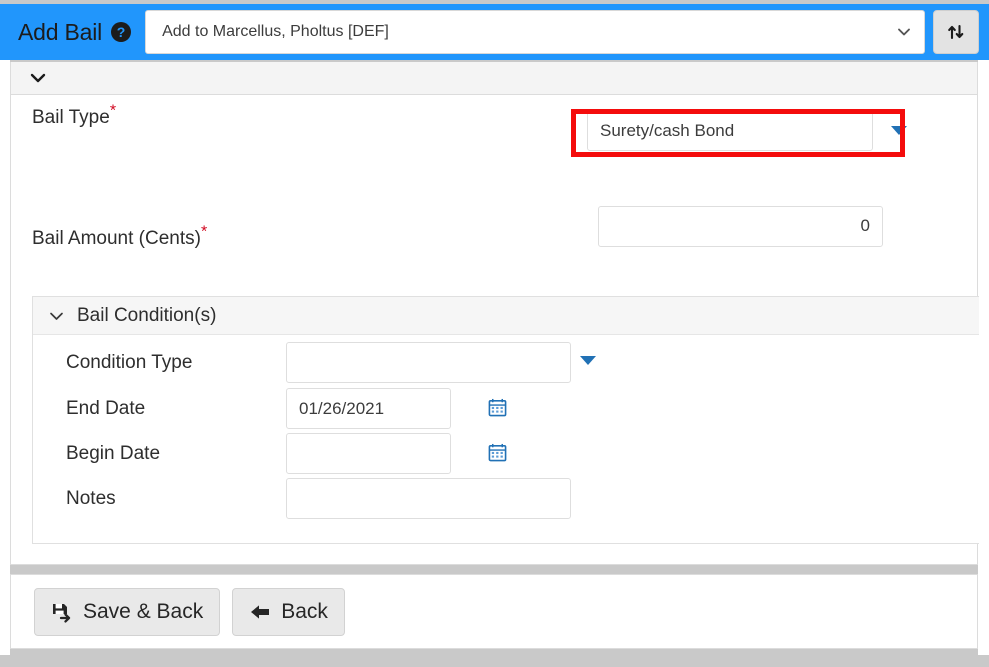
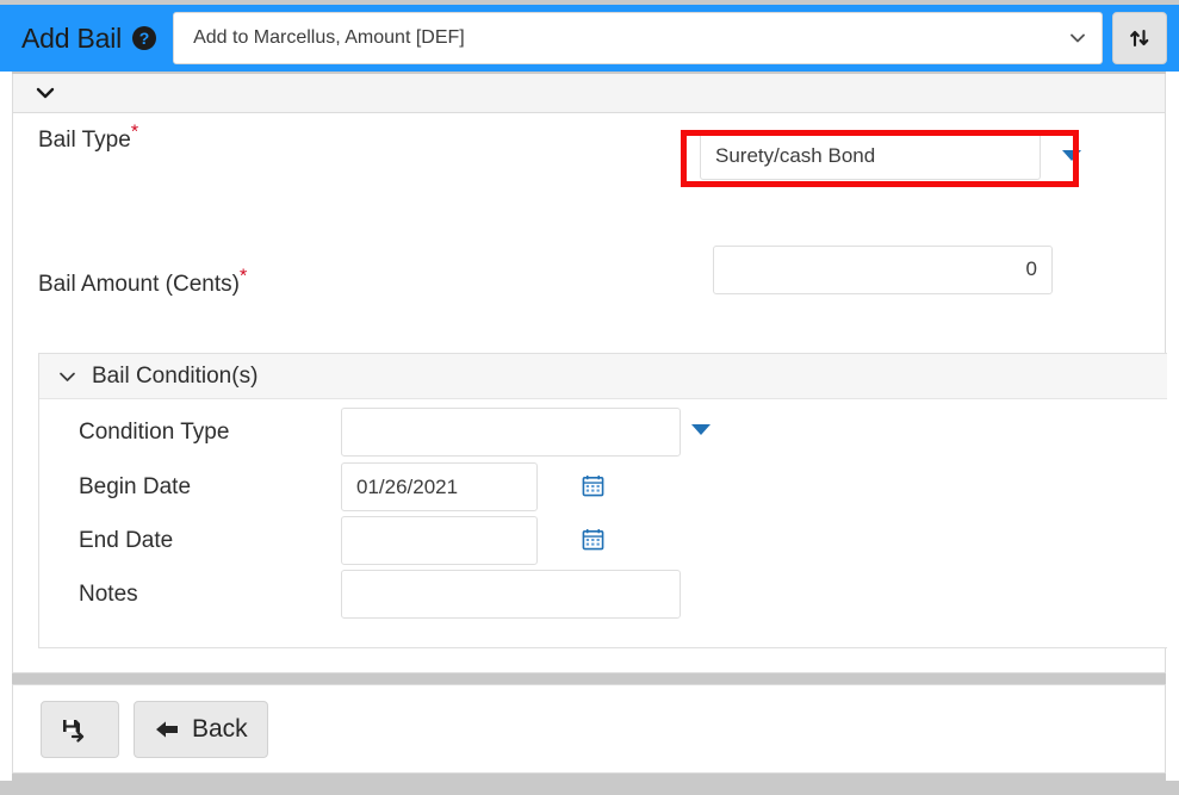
  Add Bail
  ?
- Add to Marcellus, Pholtus [DEF]
+ Add to Marcellus, Amount [DEF]
  Bail Type*
  Surety/cash Bond
  Bail Amount (Cents)*
  0
  Bail Condition(s)
  Condition Type
- End Date
+ Begin Date
  01/26/2021
- Begin Date
+ End Date
  Notes
- Save & Back
  Back
